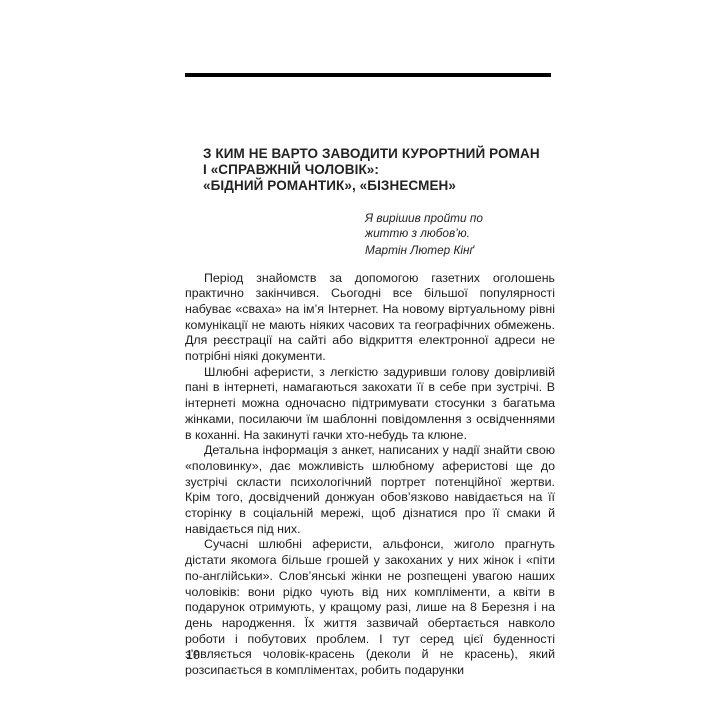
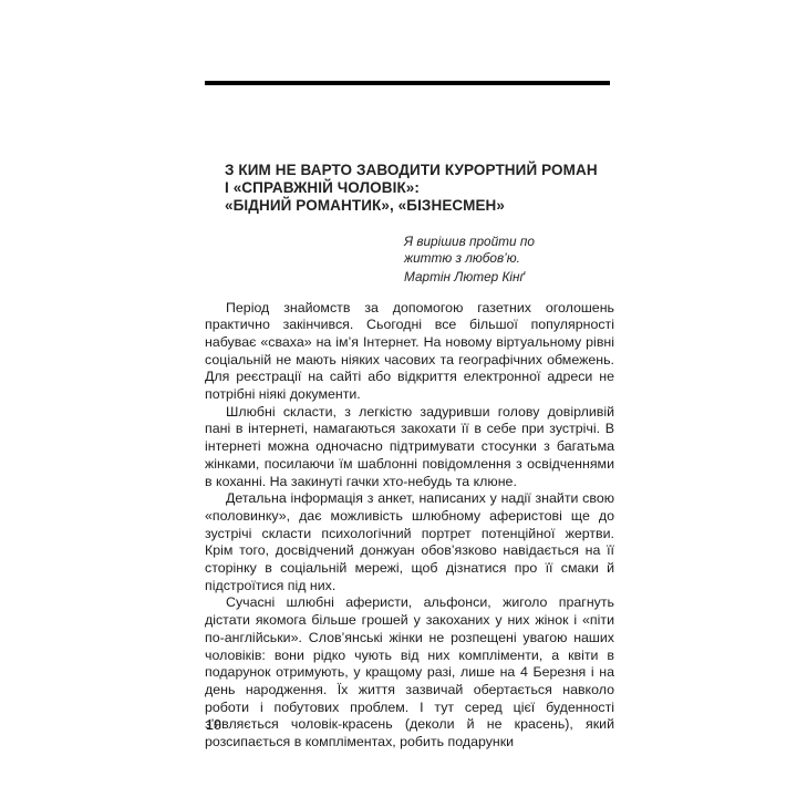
  З КИМ НЕ ВАРТО ЗАВОДИТИ КУРОРТНИЙ РОМАН
  І «СПРАВЖНІЙ ЧОЛОВІК»:
  «БІДНИЙ РОМАНТИК», «БІЗНЕСМЕН»
  Я вирішив пройти по життю з любов’ю.
  Мартін Лютер Кінґ
- Період знайомств за допомогою газетних оголошень практично закінчився. Сьогодні все більшої популярності набуває «сваха» на ім’я Інтернет. На новому віртуальному рівні комунікації не мають ніяких часових та географічних обмежень. Для реєстрації на сайті або відкриття електронної адреси не потрібні ніякі документи.
+ Період знайомств за допомогою газетних оголошень практично закінчився. Сьогодні все більшої популярності набуває «сваха» на ім’я Інтернет. На новому віртуальному рівні соціальній не мають ніяких часових та географічних обмежень. Для реєстрації на сайті або відкриття електронної адреси не потрібні ніякі документи.
- Шлюбні аферисти, з легкістю задуривши голову довірливій пані в інтернеті, намагаються закохати її в себе при зустрічі. В інтернеті можна одночасно підтримувати стосунки з багатьма жінками, посилаючи їм шаблонні повідомлення з освідченнями в коханні. На закинуті гачки хто-небудь та клюне.
+ Шлюбні скласти, з легкістю задуривши голову довірливій пані в інтернеті, намагаються закохати її в себе при зустрічі. В інтернеті можна одночасно підтримувати стосунки з багатьма жінками, посилаючи їм шаблонні повідомлення з освідченнями в коханні. На закинуті гачки хто-небудь та клюне.
- Детальна інформація з анкет, написаних у надії знайти свою «половинку», дає можливість шлюбному аферистові ще до зустрічі скласти психологічний портрет потенційної жертви. Крім того, досвідчений донжуан обов’язково навідається на її сторінку в соціальній мережі, щоб дізнатися про її смаки й навідається під них.
+ Детальна інформація з анкет, написаних у надії знайти свою «половинку», дає можливість шлюбному аферистові ще до зустрічі скласти психологічний портрет потенційної жертви. Крім того, досвідчений донжуан обов’язково навідається на її сторінку в соціальній мережі, щоб дізнатися про її смаки й підстроїтися під них.
- Сучасні шлюбні аферисти, альфонси, жиголо прагнуть дістати якомога більше грошей у закоханих у них жінок і «піти по-англійськи». Слов’янські жінки не розпещені увагою наших чоловіків: вони рідко чують від них компліменти, а квіти в подарунок отримують, у кращому разі, лише на 8 Березня і на день народження. Їх життя зазвичай обертається навколо роботи і побутових проблем. І тут серед цієї буденності з’являється чоловік-красень (деколи й не красень), який розсипається в компліментах, робить подарунки
+ Сучасні шлюбні аферисти, альфонси, жиголо прагнуть дістати якомога більше грошей у закоханих у них жінок і «піти по-англійськи». Слов’янські жінки не розпещені увагою наших чоловіків: вони рідко чують від них компліменти, а квіти в подарунок отримують, у кращому разі, лише на 4 Березня і на день народження. Їх життя зазвичай обертається навколо роботи і побутових проблем. І тут серед цієї буденності з’являється чоловік-красень (деколи й не красень), який розсипається в компліментах, робить подарунки
  10
